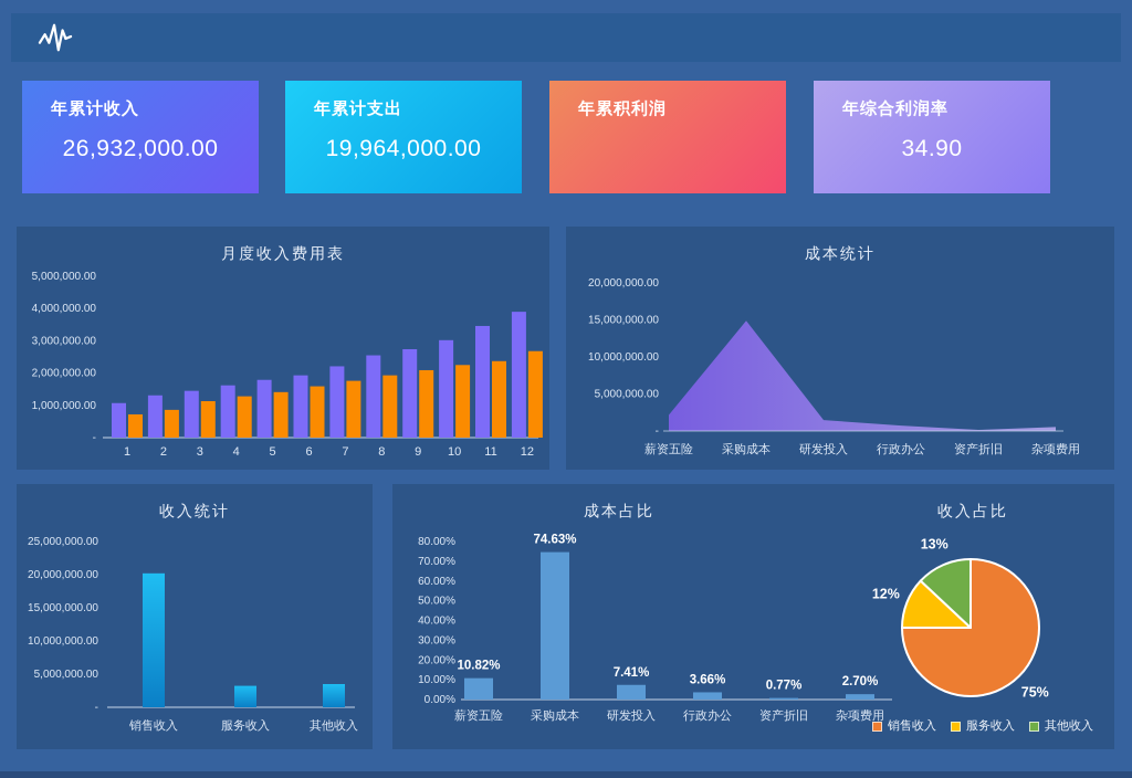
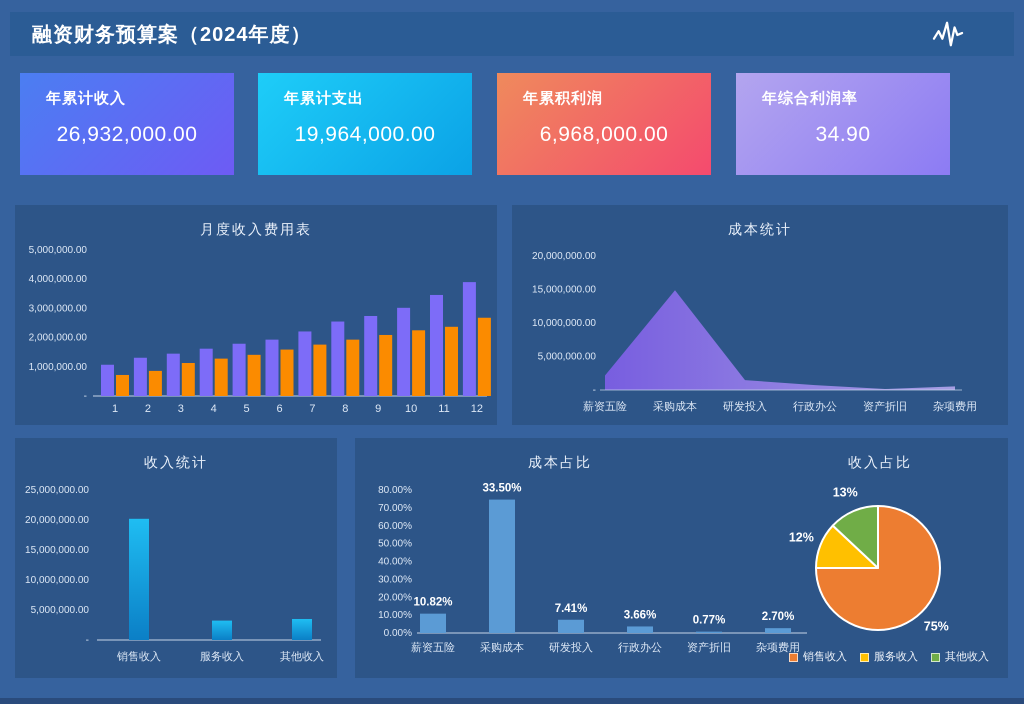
+ 融资财务预算案（2024年度）
  年累计收入
  26,932,000.00
  年累计支出
  19,964,000.00
  年累积利润
+ 6,968,000.00
  年综合利润率
  34.90
  月度收入费用表
  -
  1,000,000.00
  2,000,000.00
  3,000,000.00
  4,000,000.00
  5,000,000.00
  1
  2
  3
  4
  5
  6
  7
  8
  9
  10
  11
  12
  成本统计
  -
  5,000,000.00
  10,000,000.00
  15,000,000.00
  20,000,000.00
  薪资五险
  采购成本
  研发投入
  行政办公
  资产折旧
  杂项费用
  收入统计
  -
  5,000,000.00
  10,000,000.00
  15,000,000.00
  20,000,000.00
  25,000,000.00
  销售收入
  服务收入
  其他收入
  成本占比
  收入占比
  0.00%
  10.00%
  20.00%
  30.00%
  40.00%
  50.00%
  60.00%
  70.00%
  80.00%
  10.82%
  薪资五险
- 74.63%
+ 33.50%
  采购成本
  7.41%
  研发投入
  3.66%
  行政办公
  0.77%
  资产折旧
  2.70%
  杂项费用
  75%
  12%
  13%
  销售收入
  服务收入
  其他收入
